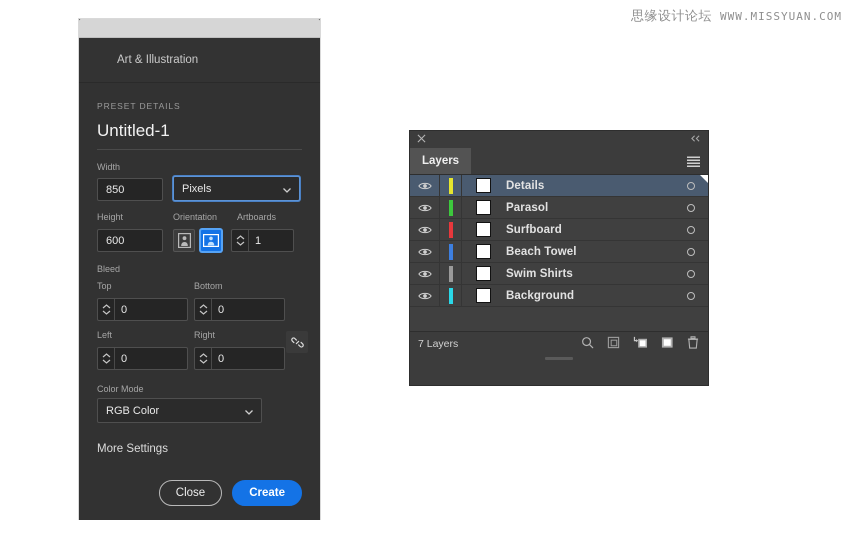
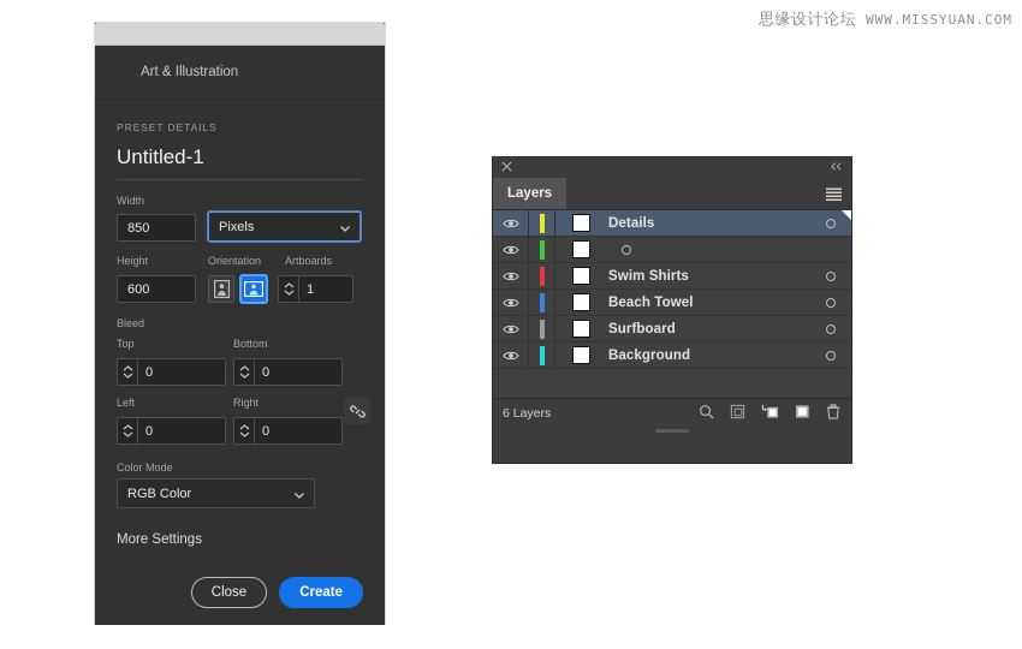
  思缘设计论坛
  WWW.MISSYUAN.COM
  Art & Illustration
  PRESET DETAILS
  Untitled-1
  Width
  850
  Pixels
  Height
  Orientation
  Artboards
  600
  1
  Bleed
  Top
  Bottom
  0
  0
  Left
  Right
  0
  0
  Color Mode
  RGB Color
  More Settings
  Close
  Create
  Layers
  Details
- Parasol
- Surfboard
+ Swim Shirts
  Beach Towel
- Swim Shirts
+ Surfboard
  Background
- 7 Layers
+ 6 Layers
